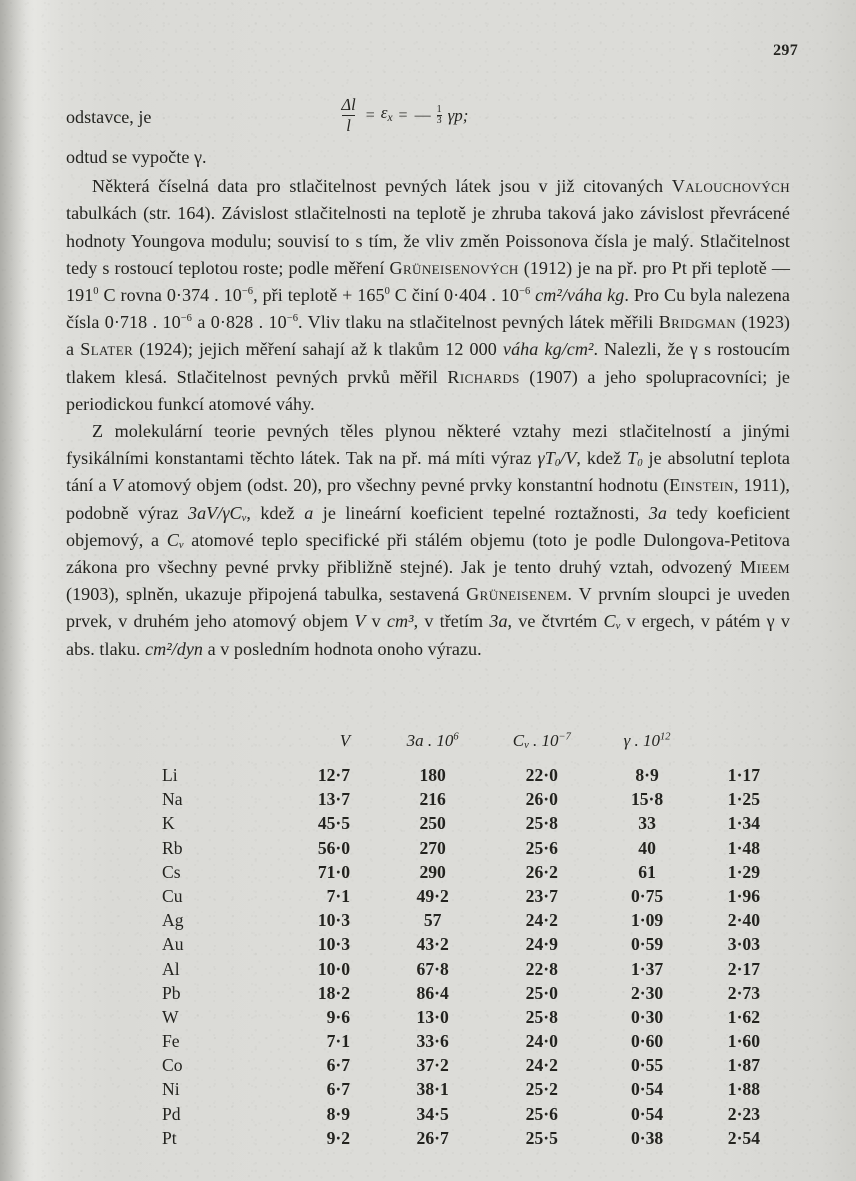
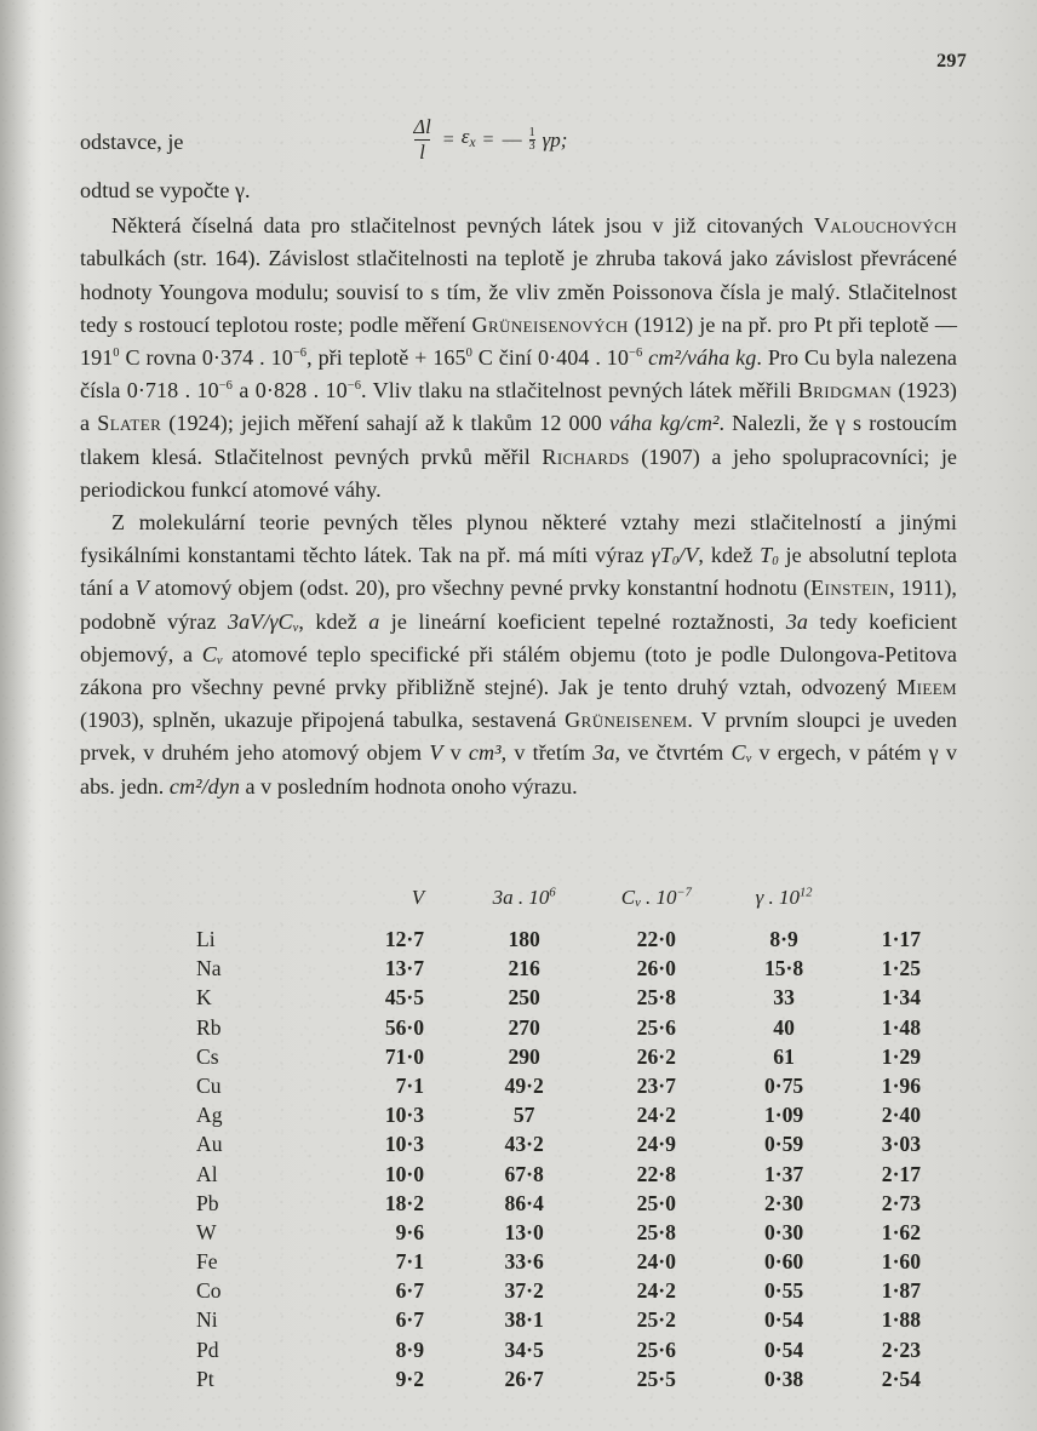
  297
  odstavce, je
  Δl
  l
  =
  εx
  =
  —
  1
  3
  γp;
  odtud se vypočte γ.
  Některá číselná data pro stlačitelnost pevných látek jsou v již citovaných Valouchových tabulkách (str. 164). Závislost stlačitelnosti na teplotě je zhruba taková jako závislost převrácené hodnoty Youngova modulu; souvisí to s tím, že vliv změn Poissonova čísla je malý. Stlačitelnost tedy s rostoucí teplotou roste; podle měření Grüneisenových (1912) je na př. pro Pt při teplotě — 1910 C rovna 0·374 . 10−6, při teplotě + 1650 C činí 0·404 . 10−6 cm²/váha kg. Pro Cu byla nalezena čísla 0·718 . 10−6 a 0·828 . 10−6. Vliv tlaku na stlačitelnost pevných látek měřili Bridgman (1923) a Slater (1924); jejich měření sahají až k tlakům 12 000 váha kg/cm². Nalezli, že γ s rostoucím tlakem klesá. Stlačitelnost pevných prvků měřil Richards (1907) a jeho spolupracovníci; je periodickou funkcí atomové váhy.
- Z molekulární teorie pevných těles plynou některé vztahy mezi stlačitelností a jinými fysikálními konstantami těchto látek. Tak na př. má míti výraz γT0/V, kdež T0 je absolutní teplota tání a V atomový objem (odst. 20), pro všechny pevné prvky konstantní hodnotu (Einstein, 1911), podobně výraz 3aV/γCv, kdež a je lineární koeficient tepelné roztažnosti, 3a tedy koeficient objemový, a Cv atomové teplo specifické při stálém objemu (toto je podle Dulongova-Petitova zákona pro všechny pevné prvky přibližně stejné). Jak je tento druhý vztah, odvozený Mieem (1903), splněn, ukazuje připojená tabulka, sestavená Grüneisenem. V prvním sloupci je uveden prvek, v druhém jeho atomový objem V v cm³, v třetím 3a, ve čtvrtém Cv v ergech, v pátém γ v abs. tlaku. cm²/dyn a v posledním hodnota onoho výrazu.
+ Z molekulární teorie pevných těles plynou některé vztahy mezi stlačitelností a jinými fysikálními konstantami těchto látek. Tak na př. má míti výraz γT0/V, kdež T0 je absolutní teplota tání a V atomový objem (odst. 20), pro všechny pevné prvky konstantní hodnotu (Einstein, 1911), podobně výraz 3aV/γCv, kdež a je lineární koeficient tepelné roztažnosti, 3a tedy koeficient objemový, a Cv atomové teplo specifické při stálém objemu (toto je podle Dulongova-Petitova zákona pro všechny pevné prvky přibližně stejné). Jak je tento druhý vztah, odvozený Mieem (1903), splněn, ukazuje připojená tabulka, sestavená Grüneisenem. V prvním sloupci je uveden prvek, v druhém jeho atomový objem V v cm³, v třetím 3a, ve čtvrtém Cv v ergech, v pátém γ v abs. jedn. cm²/dyn a v posledním hodnota onoho výrazu.
  	V	3a . 106	Cv . 10−7	γ . 1012
  Li	12·7	180	22·0	8·9	1·17
  Na	13·7	216	26·0	15·8	1·25
  K	45·5	250	25·8	33	1·34
  Rb	56·0	270	25·6	40	1·48
  Cs	71·0	290	26·2	61	1·29
  Cu	7·1	49·2	23·7	0·75	1·96
  Ag	10·3	57	24·2	1·09	2·40
  Au	10·3	43·2	24·9	0·59	3·03
  Al	10·0	67·8	22·8	1·37	2·17
  Pb	18·2	86·4	25·0	2·30	2·73
  W	9·6	13·0	25·8	0·30	1·62
  Fe	7·1	33·6	24·0	0·60	1·60
  Co	6·7	37·2	24·2	0·55	1·87
  Ni	6·7	38·1	25·2	0·54	1·88
  Pd	8·9	34·5	25·6	0·54	2·23
  Pt	9·2	26·7	25·5	0·38	2·54
